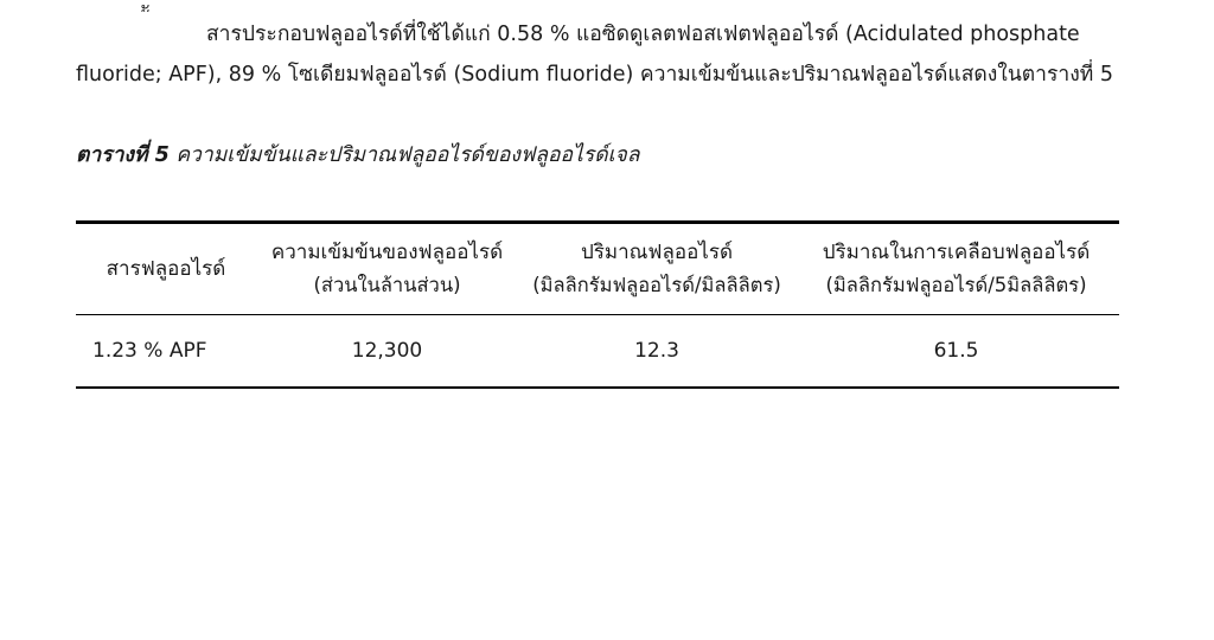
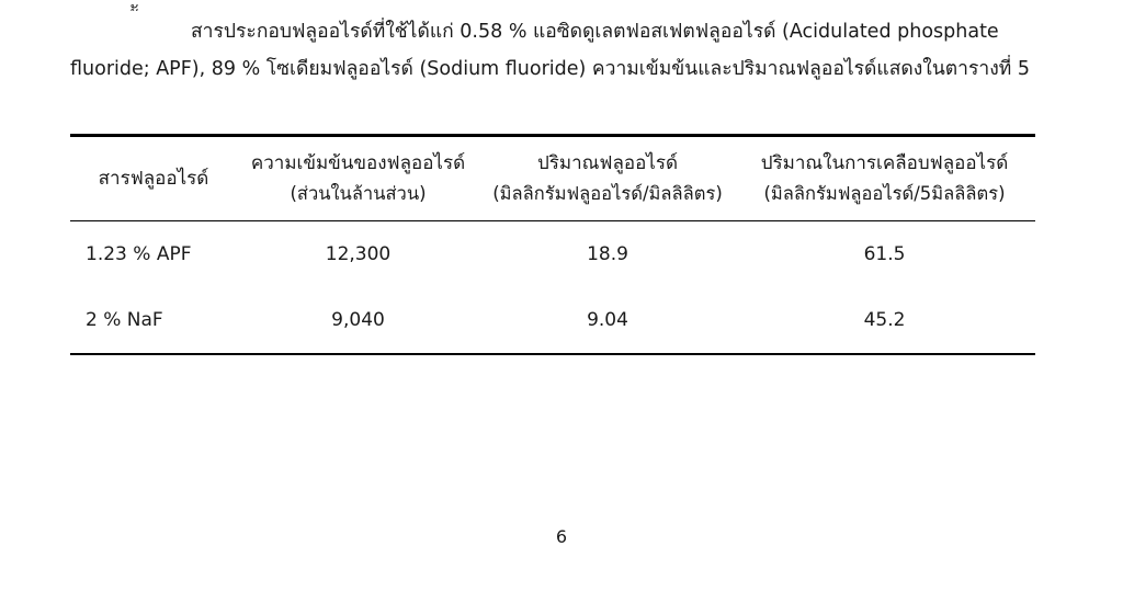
  ะู
  สารประกอบฟลูออไรด์ที่ใช้ได้แก่ 0.58 % แอซิดดูเลตฟอสเฟตฟลูออไรด์ (Acidulated phosphate
  fluoride; APF), 89 % โซเดียมฟลูออไรด์ (Sodium fluoride) ความเข้มข้นและปริมาณฟลูออไรด์แสดงในตารางที่ 5
- ตารางที่ 5 ความเข้มข้นและปริมาณฟลูออไรด์ของฟลูออไรด์เจล
  สารฟลูออไรด์	ความเข้มข้นของฟลูออไรด์ (ส่วนในล้านส่วน)	ปริมาณฟลูออไรด์ (มิลลิกรัมฟลูออไรด์/มิลลิลิตร)	ปริมาณในการเคลือบฟลูออไรด์ (มิลลิกรัมฟลูออไรด์/5มิลลิลิตร)
- 1.23 % APF	12,300	12.3	61.5
+ 1.23 % APF	12,300	18.9	61.5
+ 2 % NaF	9,040	9.04	45.2
+ 6
